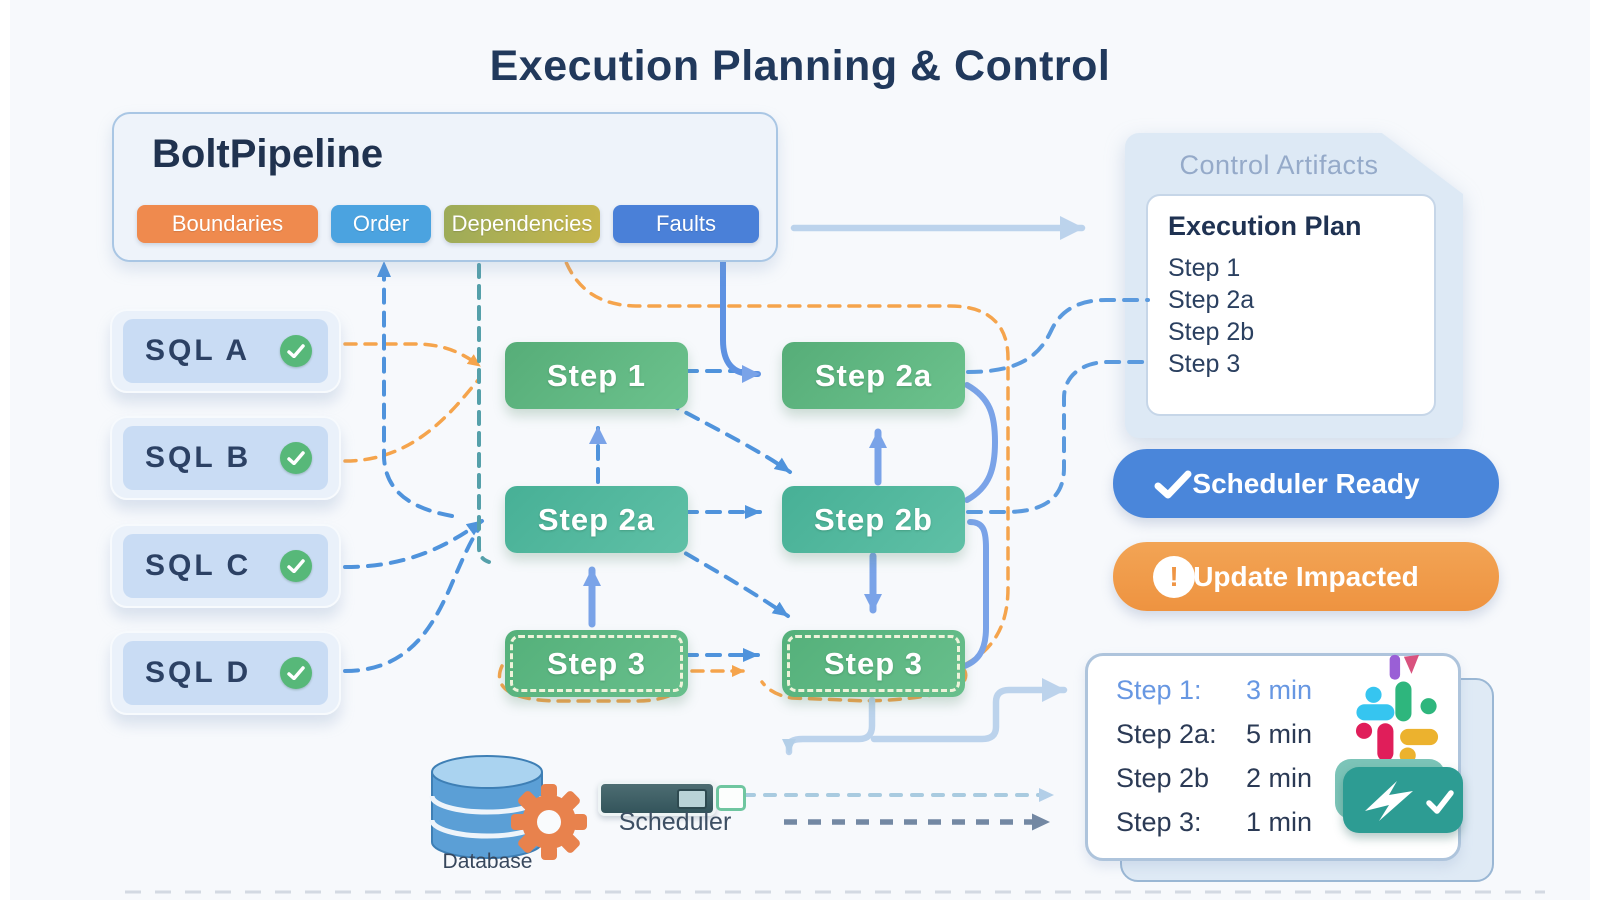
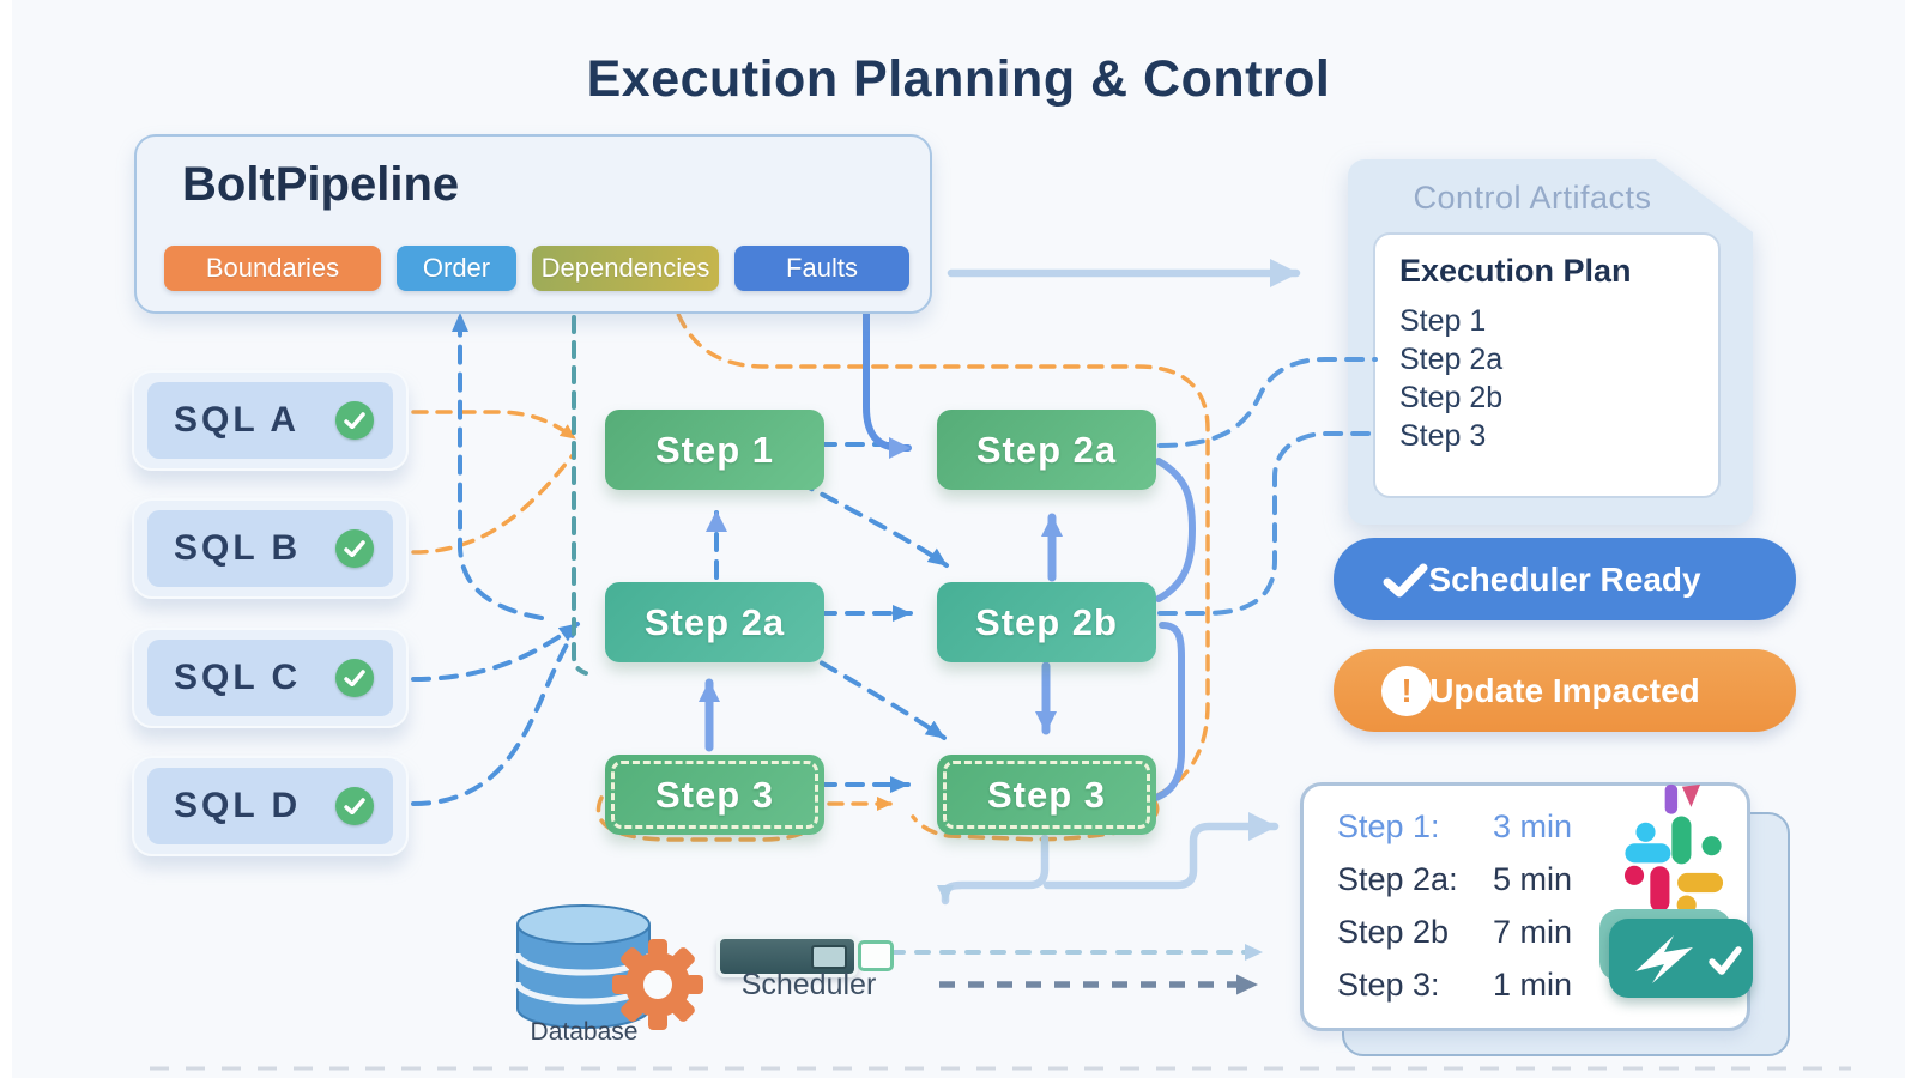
  Execution Planning & Control
  BoltPipeline
  Boundaries
  Order
  Dependencies
  Faults
  SQL A
  SQL B
  SQL C
  SQL D
  Step 1
  Step 2a
  Step 2a
  Step 2b
  Step 3
  Step 3
  Control Artifacts
  Execution Plan
  Step 1
  Step 2a
  Step 2b
  Step 3
  Scheduler Ready
  !
  Update Impacted
  Step 1:
  3 min
  Step 2a:
  5 min
  Step 2b
- 2 min
+ 7 min
  Step 3:
  1 min
  Database
  Scheduler
